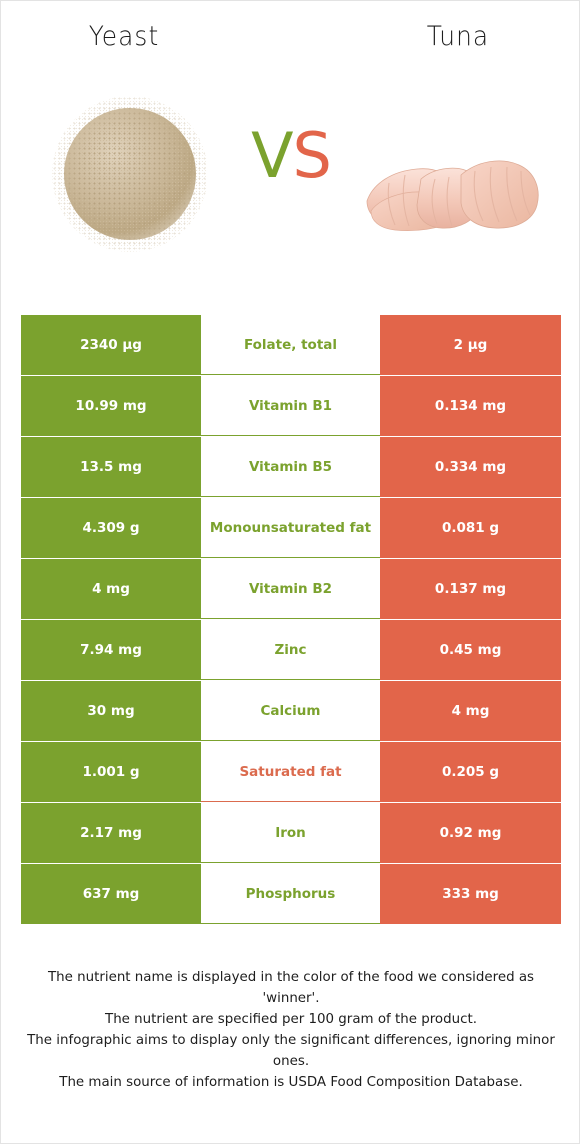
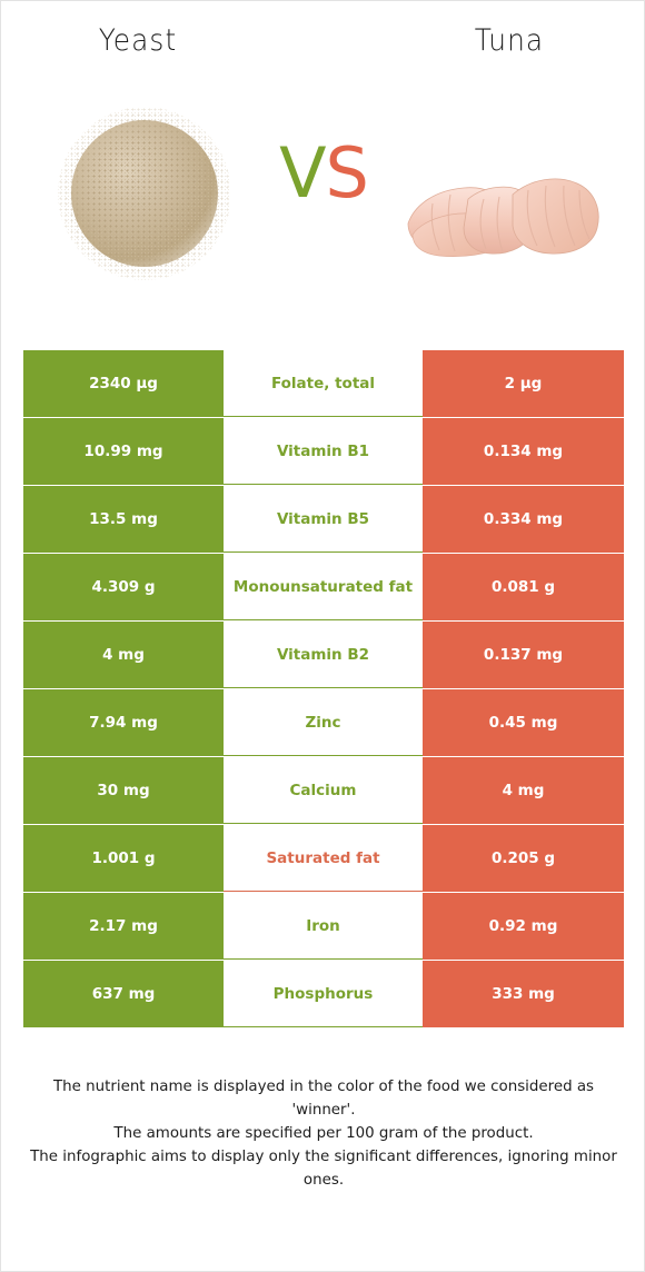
  Yeast
  Tuna
  VS
  2340 µg
  Folate, total
  2 µg
  10.99 mg
  Vitamin B1
  0.134 mg
  13.5 mg
  Vitamin B5
  0.334 mg
  4.309 g
  Monounsaturated fat
  0.081 g
  4 mg
  Vitamin B2
  0.137 mg
  7.94 mg
  Zinc
  0.45 mg
  30 mg
  Calcium
  4 mg
  1.001 g
  Saturated fat
  0.205 g
  2.17 mg
  Iron
  0.92 mg
  637 mg
  Phosphorus
  333 mg
  The nutrient name is displayed in the color of the food we considered as
  'winner'.
- The nutrient are specified per 100 gram of the product.
+ The amounts are specified per 100 gram of the product.
  The infographic aims to display only the significant differences, ignoring minor
  ones.
- The main source of information is USDA Food Composition Database.
